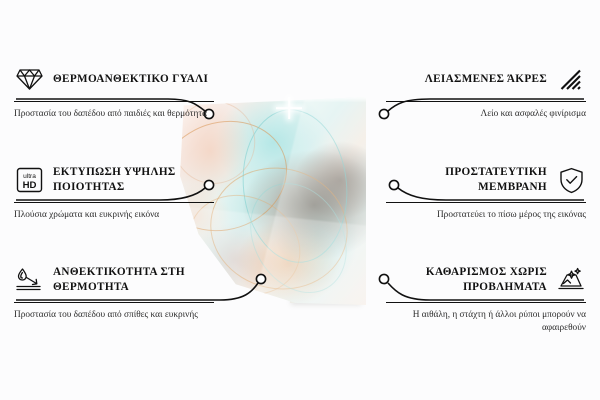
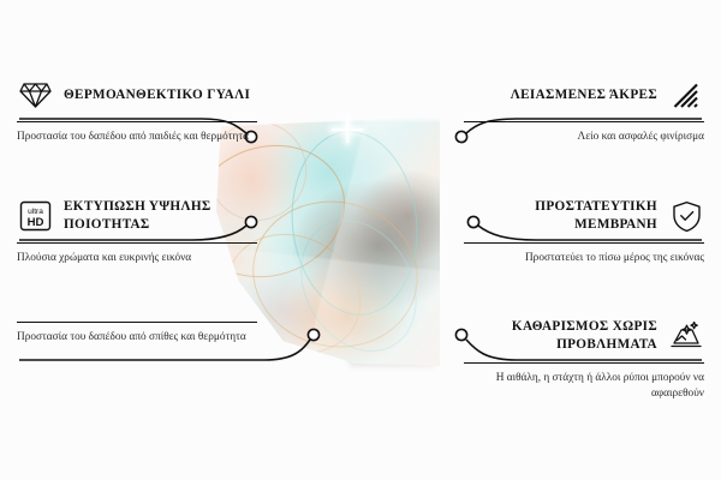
  ΘΕΡΜΟΑΝΘΕΚΤΙΚΟ ΓΥΑΛΙ
  Προστασία του δαπέδου από παιδιές και θερμότητα
  HD
  ΕΚΤΥΠΩΣΗ ΥΨΗΛΗΣ ΠΟΙΟΤΗΤΑΣ
  Πλούσια χρώματα και ευκρινής εικόνα
- ΑΝΘΕΚΤΙΚΟΤΗΤΑ ΣΤΗ ΘΕΡΜΟΤΗΤΑ
- Προστασία του δαπέδου από σπίθες και ευκρινής
+ Προστασία του δαπέδου από σπίθες και θερμότητα
  ΛΕΙΑΣΜΕΝΕΣ ΆΚΡΕΣ
  Λείο και ασφαλές φινίρισμα
  ΠΡΟΣΤΑΤΕΥΤΙΚΗ ΜΕΜΒΡΑΝΗ
  Προστατεύει το πίσω μέρος της εικόνας
  ΚΑΘΑΡΙΣΜΟΣ ΧΩΡΙΣ ΠΡΟΒΛΗΜΑΤΑ
  Η αιθάλη, η στάχτη ή άλλοι ρύποι μπορούν να αφαιρεθούν
